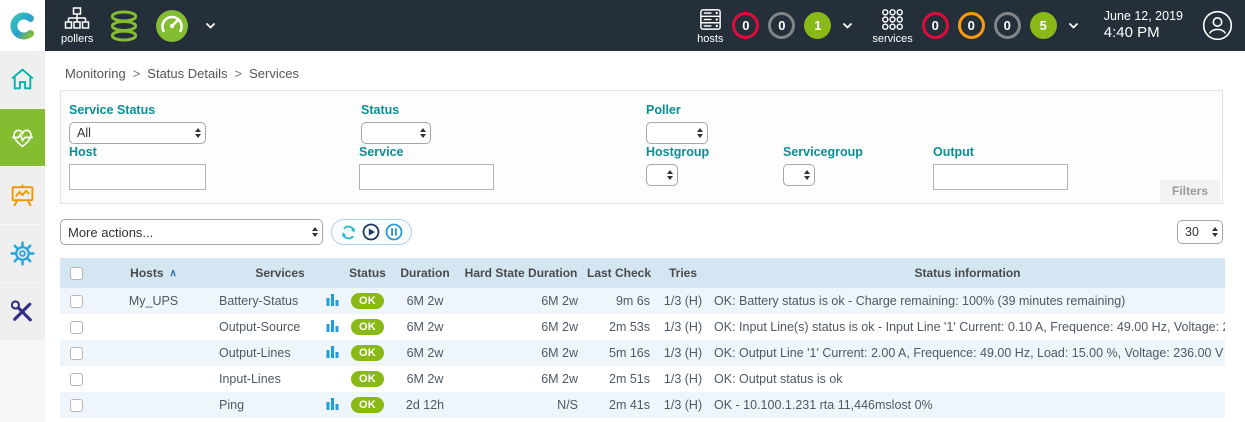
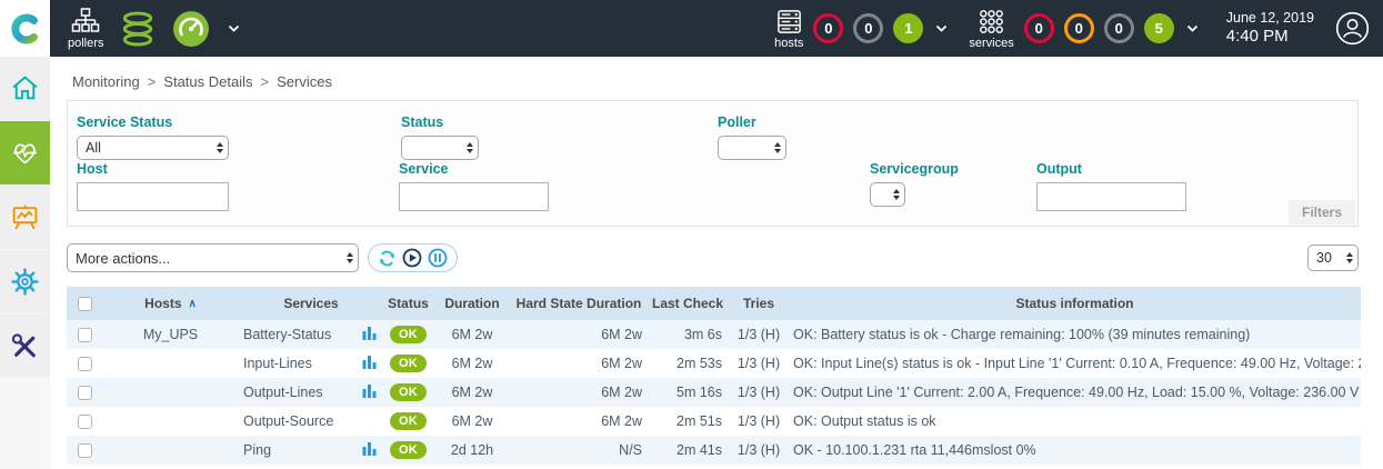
  pollers
  hosts
  0
  0
  1
  services
  0
  0
  0
  5
  June 12, 2019
  4:40 PM
  Monitoring > Status Details > Services
  Service Status
  All
  Status
  Poller
  Host
  Service
- Hostgroup
  Servicegroup
  Output
  Filters
  More actions...
  30
  	Hosts ∧	Services	Status	Duration	Hard State Duration	Last Check	Tries	Status information
- 	My_UPS	Battery-Status		OK	6M 2w	6M 2w	9m 6s	1/3 (H)	OK: Battery status is ok - Charge remaining: 100% (39 minutes remaining)
+ 	My_UPS	Battery-Status		OK	6M 2w	6M 2w	3m 6s	1/3 (H)	OK: Battery status is ok - Charge remaining: 100% (39 minutes remaining)
- 		Output-Source		OK	6M 2w	6M 2w	2m 53s	1/3 (H)	OK: Input Line(s) status is ok - Input Line '1' Current: 0.10 A, Frequence: 49.00 Hz, Voltage:
+ 		Input-Lines		OK	6M 2w	6M 2w	2m 53s	1/3 (H)	OK: Input Line(s) status is ok - Input Line '1' Current: 0.10 A, Frequence: 49.00 Hz, Voltage:
  		Output-Lines		OK	6M 2w	6M 2w	5m 16s	1/3 (H)	OK: Output Line '1' Current: 2.00 A, Frequence: 49.00 Hz, Load: 15.00 %, Voltage: 236.00 V
- 		Input-Lines		OK	6M 2w	6M 2w	2m 51s	1/3 (H)	OK: Output status is ok
+ 		Output-Source		OK	6M 2w	6M 2w	2m 51s	1/3 (H)	OK: Output status is ok
  		Ping		OK	2d 12h	N/S	2m 41s	1/3 (H)	OK - 10.100.1.231 rta 11,446mslost 0%
